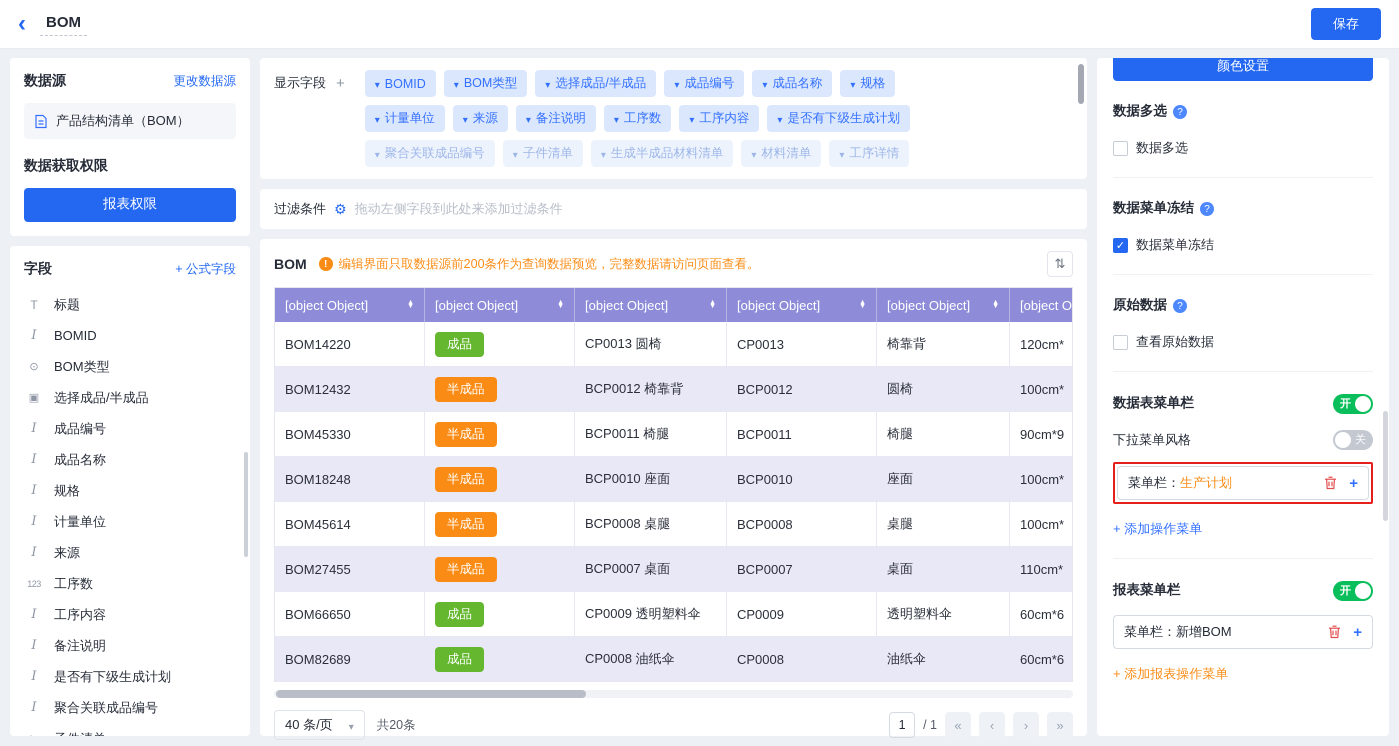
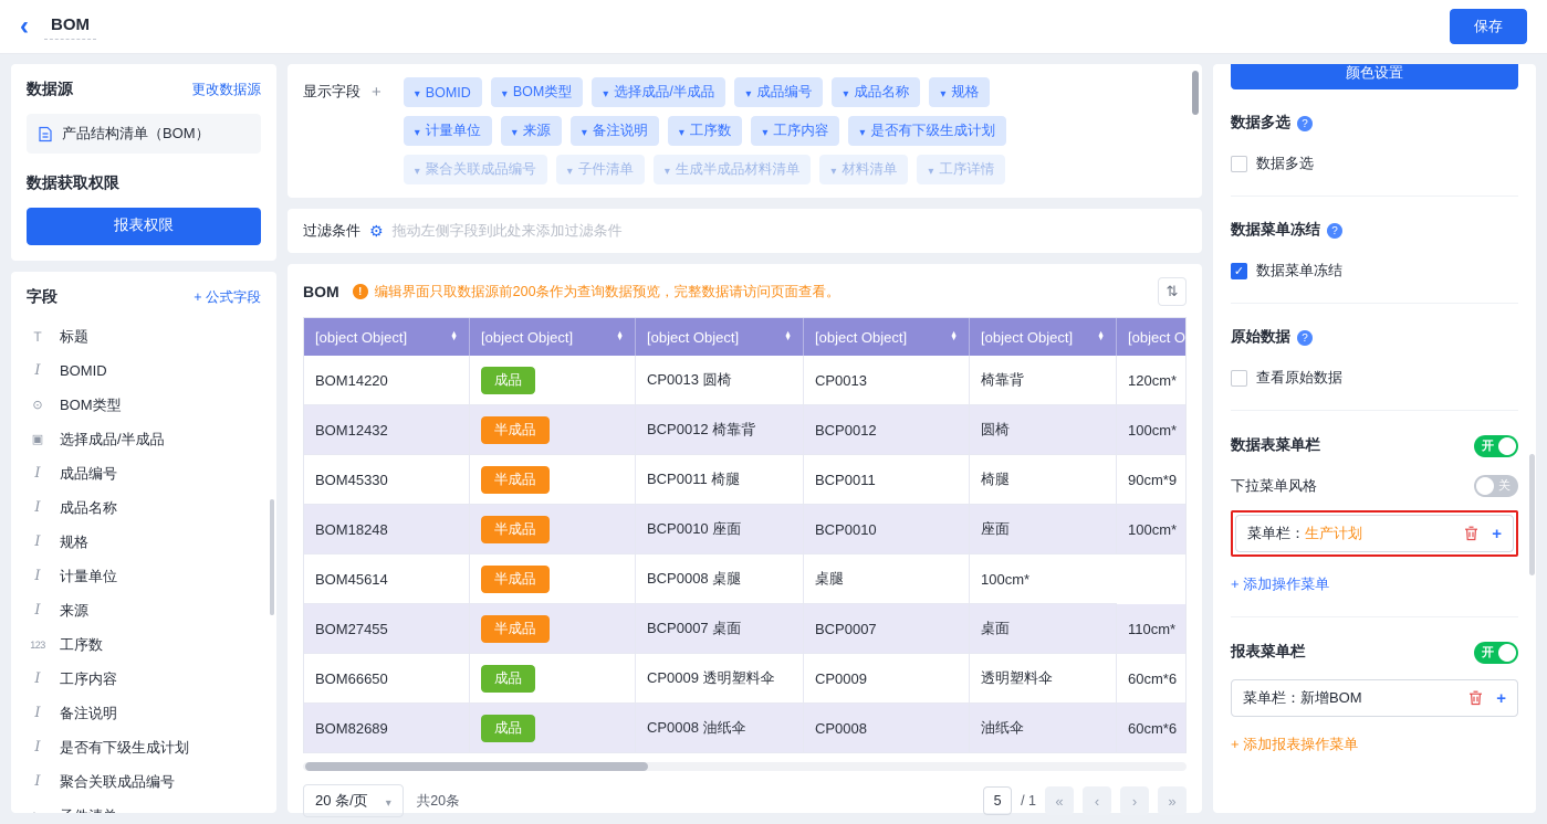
  ‹
  BOM
  保存
  数据源
  更改数据源
  产品结构清单（BOM）
  数据获取权限
  报表权限
  字段
  + 公式字段
  T
  标题
  I
  BOMID
  ⊙
  BOM类型
  ▣
  选择成品/半成品
  I
  成品编号
  I
  成品名称
  I
  规格
  I
  计量单位
  I
  来源
  123
  工序数
  I
  工序内容
  I
  备注说明
  I
  是否有下级生成计划
  I
  聚合关联成品编号
  显示字段
  +
  BOMID
  BOM类型
  选择成品/半成品
  成品编号
  成品名称
  规格
  计量单位
  来源
  备注说明
  工序数
  工序内容
  是否有下级生成计划
  聚合关联成品编号
  子件清单
  生成半成品材料清单
  材料清单
  工序详情
  过滤条件
  拖动左侧字段到此处来添加过滤条件
  BOM
  编辑界面只取数据源前200条作为查询数据预览，完整数据请访问页面查看。
  [object Object]
  [object Object]
  [object Object]
  [object Object]
  [object Object]
  BOM14220
  成品
  CP0013 圆椅
  CP0013
  椅靠背
  120cm*
  BOM12432
  半成品
  BCP0012 椅靠背
  BCP0012
  圆椅
  100cm*
  BOM45330
  半成品
  BCP0011 椅腿
  BCP0011
  椅腿
  90cm*9
  BOM18248
  半成品
  BCP0010 座面
  BCP0010
  座面
  100cm*
  BOM45614
  半成品
  BCP0008 桌腿
- BCP0008
  桌腿
  100cm*
  BOM27455
  半成品
  BCP0007 桌面
  BCP0007
  桌面
  110cm*
  BOM66650
  成品
  CP0009 透明塑料伞
  CP0009
  透明塑料伞
  60cm*6
  BOM82689
  成品
  CP0008 油纸伞
  CP0008
  油纸伞
  60cm*6
- 40 条/页
+ 20 条/页
  共20条
- 1
+ 5
  / 1
  «
  ‹
  ›
  »
  颜色设置
  数据多选
  数据多选
  数据菜单冻结
  数据菜单冻结
  原始数据
  查看原始数据
  数据表菜单栏
  开
  下拉菜单风格
  关
  菜单栏：
  生产计划
  + 添加操作菜单
  报表菜单栏
  开
  菜单栏：
  新增BOM
  + 添加报表操作菜单
